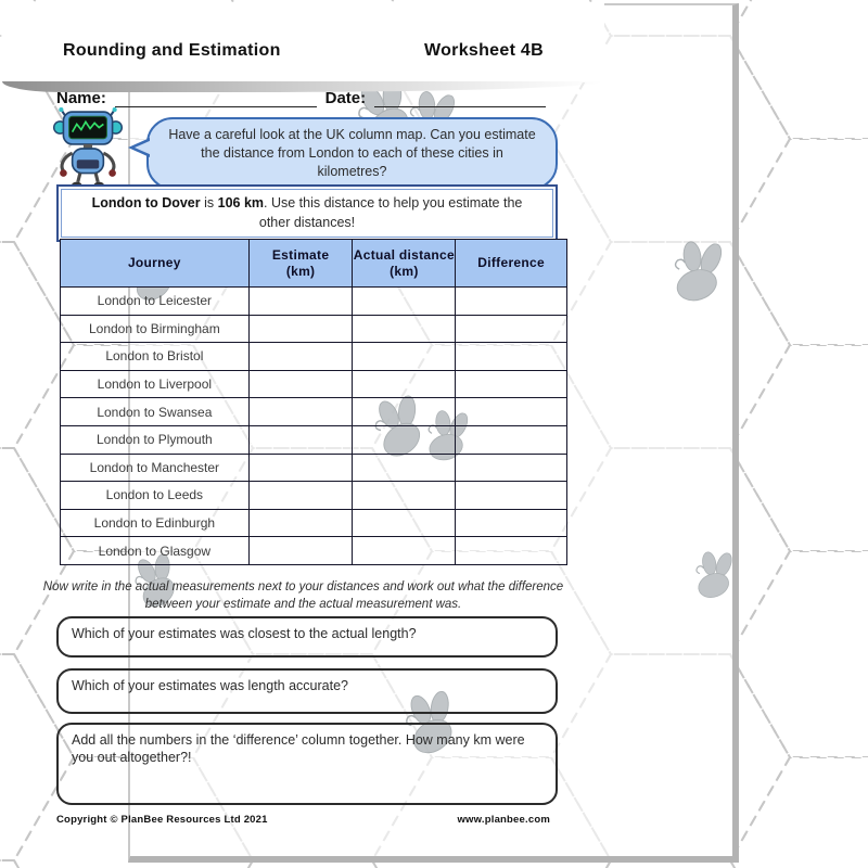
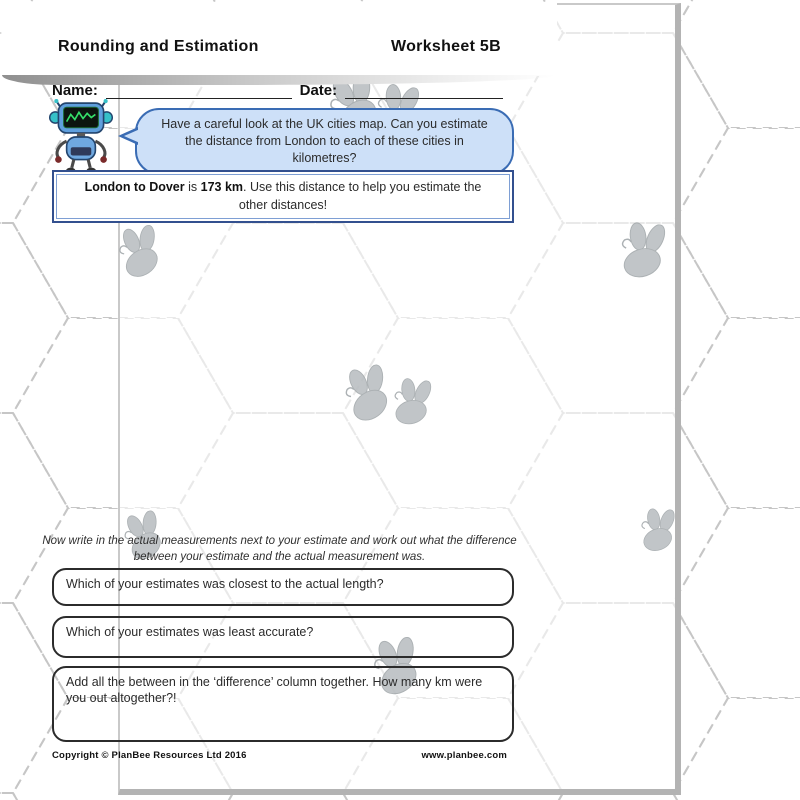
  Rounding and Estimation
- Worksheet 4B
+ Worksheet 5B
  Name:
  Date:
- Have a careful look at the UK column map. Can you estimate the distance from London to each of these cities in kilometres?
+ Have a careful look at the UK cities map. Can you estimate the distance from London to each of these cities in kilometres?
- London to Dover is 106 km. Use this distance to help you estimate the other distances!
+ London to Dover is 173 km. Use this distance to help you estimate the other distances!
- Journey	Estimate (km)	Actual distance (km)	Difference
- London to Leicester
- London to Birmingham
- London to Bristol
- London to Liverpool
- London to Swansea
- London to Plymouth
- London to Manchester
- London to Leeds
- London to Edinburgh
- London to Glasgow
- Now write in the actual measurements next to your distances and work out what the difference between your estimate and the actual measurement was.
+ Now write in the actual measurements next to your estimate and work out what the difference between your estimate and the actual measurement was.
  Which of your estimates was closest to the actual length?
- Which of your estimates was length accurate?
+ Which of your estimates was least accurate?
- Add all the numbers in the ‘difference’ column together. How many km were you out altogether?!
+ Add all the between in the ‘difference’ column together. How many km were you out altogether?!
- Copyright © PlanBee Resources Ltd 2021
+ Copyright © PlanBee Resources Ltd 2016
  www.planbee.com
